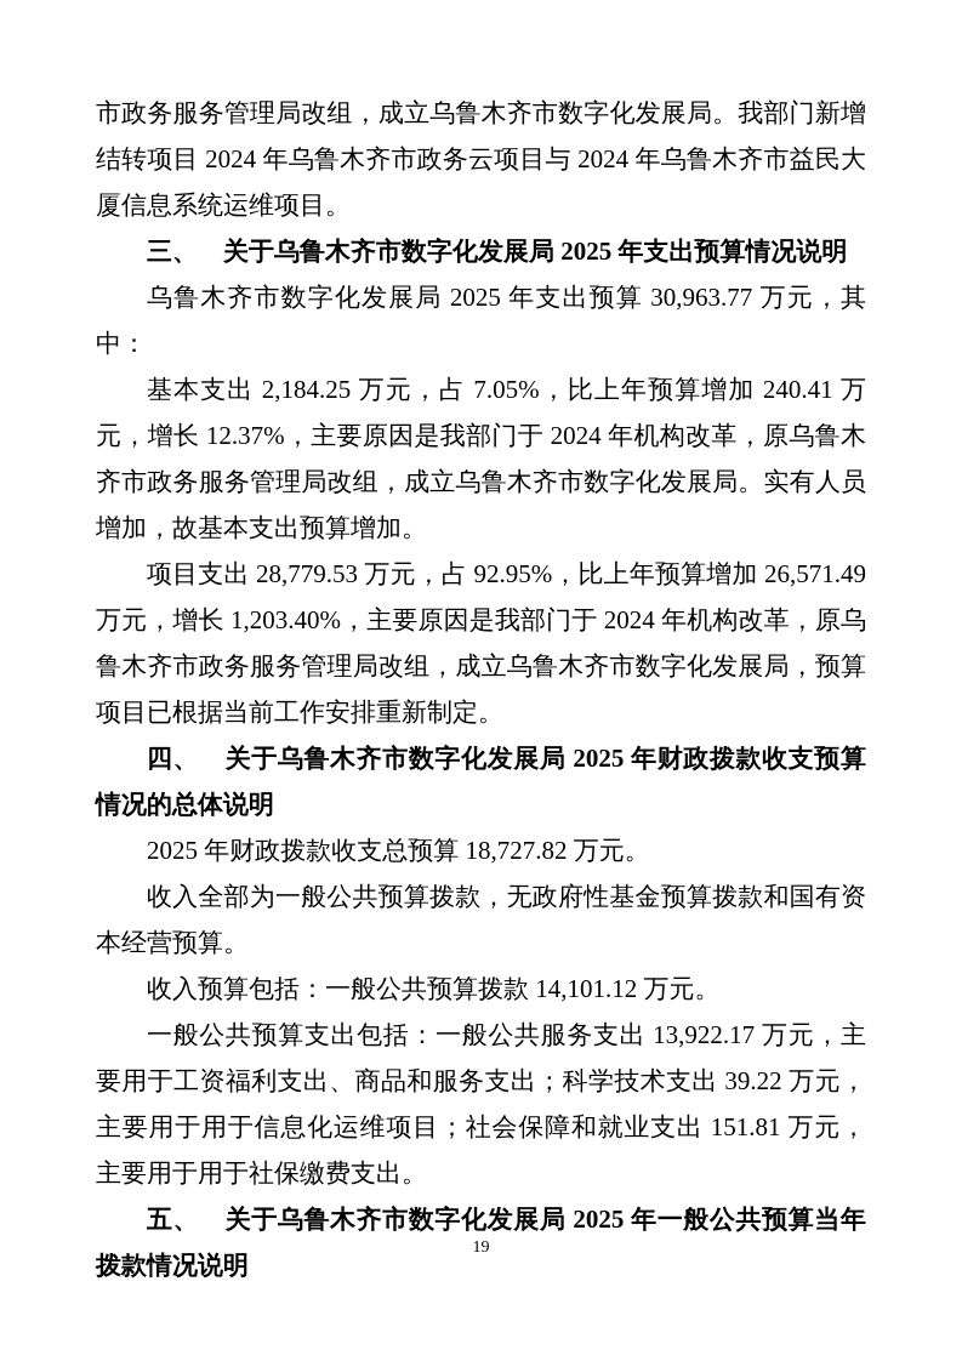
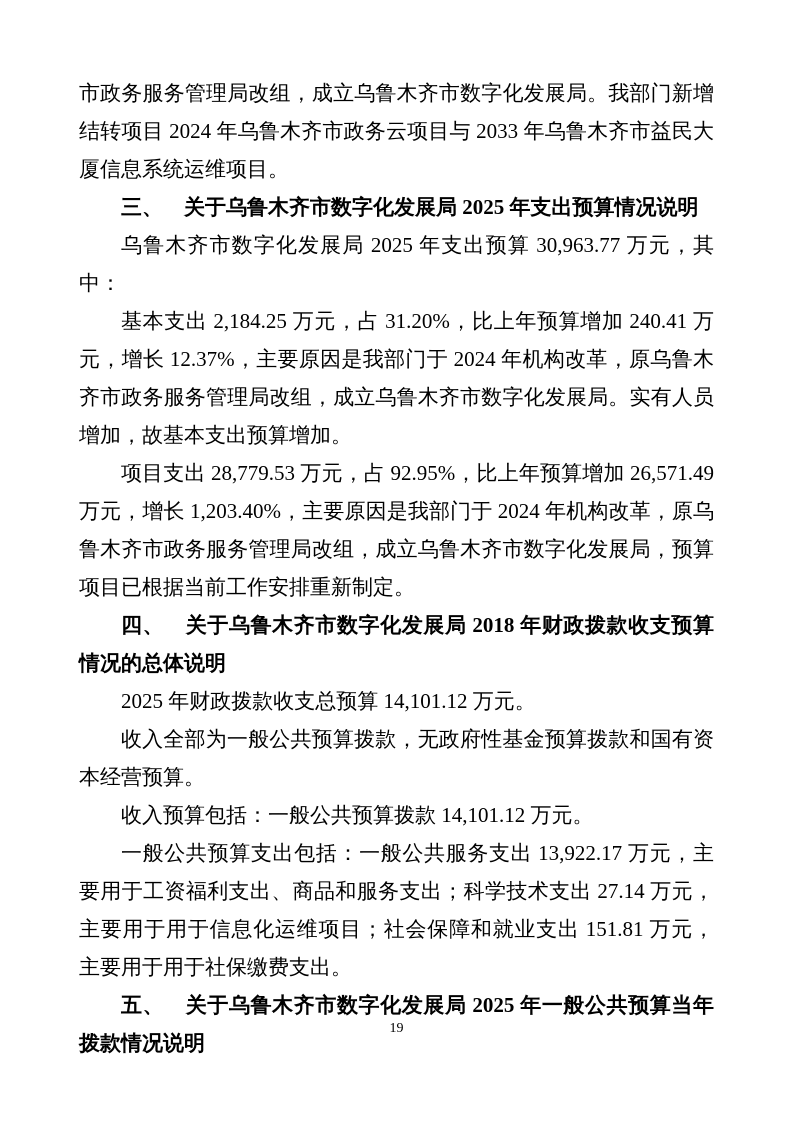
- 市政务服务管理局改组，成立乌鲁木齐市数字化发展局。我部门新增结转项目 2024 年乌鲁木齐市政务云项目与 2024 年乌鲁木齐市益民大厦信息系统运维项目。
+ 市政务服务管理局改组，成立乌鲁木齐市数字化发展局。我部门新增结转项目 2024 年乌鲁木齐市政务云项目与 2033 年乌鲁木齐市益民大厦信息系统运维项目。
  三、 关于乌鲁木齐市数字化发展局 2025 年支出预算情况说明
  乌鲁木齐市数字化发展局 2025 年支出预算 30,963.77 万元，其中：
- 基本支出 2,184.25 万元，占 7.05%，比上年预算增加 240.41 万元，增长 12.37%，主要原因是我部门于 2024 年机构改革，原乌鲁木齐市政务服务管理局改组，成立乌鲁木齐市数字化发展局。实有人员增加，故基本支出预算增加。
+ 基本支出 2,184.25 万元，占 31.20%，比上年预算增加 240.41 万元，增长 12.37%，主要原因是我部门于 2024 年机构改革，原乌鲁木齐市政务服务管理局改组，成立乌鲁木齐市数字化发展局。实有人员增加，故基本支出预算增加。
  项目支出 28,779.53 万元，占 92.95%，比上年预算增加 26,571.49 万元，增长 1,203.40%，主要原因是我部门于 2024 年机构改革，原乌鲁木齐市政务服务管理局改组，成立乌鲁木齐市数字化发展局，预算项目已根据当前工作安排重新制定。
- 四、 关于乌鲁木齐市数字化发展局 2025 年财政拨款收支预算情况的总体说明
+ 四、 关于乌鲁木齐市数字化发展局 2018 年财政拨款收支预算情况的总体说明
- 2025 年财政拨款收支总预算 18,727.82 万元。
+ 2025 年财政拨款收支总预算 14,101.12 万元。
  收入全部为一般公共预算拨款，无政府性基金预算拨款和国有资本经营预算。
  收入预算包括：一般公共预算拨款 14,101.12 万元。
- 一般公共预算支出包括：一般公共服务支出 13,922.17 万元，主要用于工资福利支出、商品和服务支出；科学技术支出 39.22 万元，主要用于用于信息化运维项目；社会保障和就业支出 151.81 万元，主要用于用于社保缴费支出。
+ 一般公共预算支出包括：一般公共服务支出 13,922.17 万元，主要用于工资福利支出、商品和服务支出；科学技术支出 27.14 万元，主要用于用于信息化运维项目；社会保障和就业支出 151.81 万元，主要用于用于社保缴费支出。
  五、 关于乌鲁木齐市数字化发展局 2025 年一般公共预算当年拨款情况说明
  19
